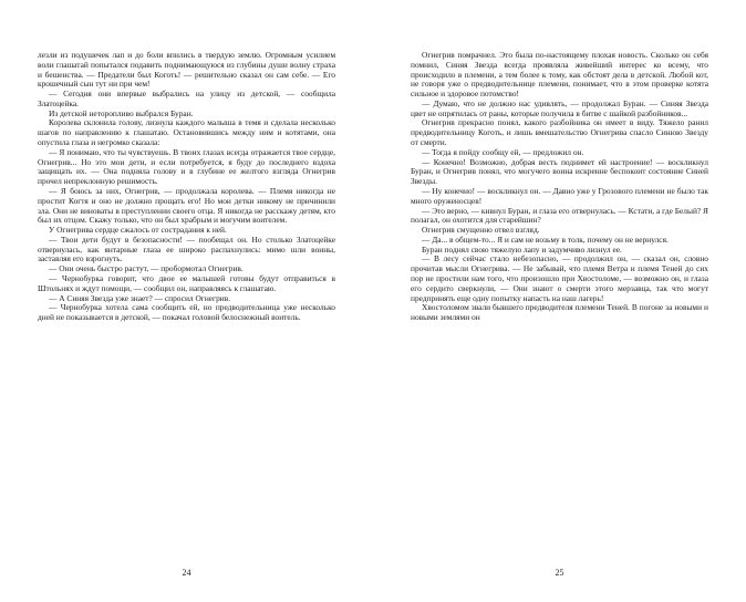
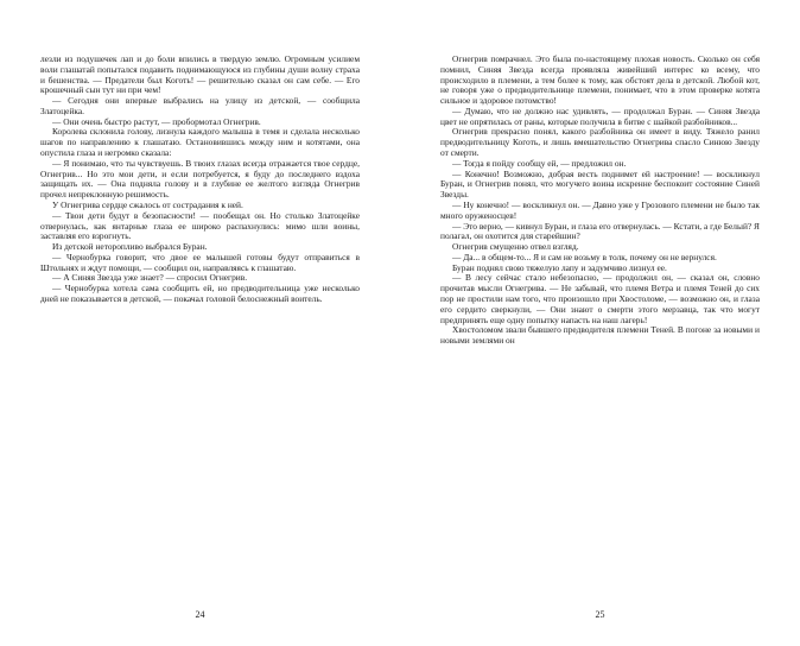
  лезли из подушечек лап и до боли впились в твердую землю. Огромным усилием воли глашатай попытался подавить поднимающуюся из глубины души волну страха и бешенства. — Предатели был Коготь! — решительно сказал он сам себе. — Его крошечный сын тут ни при чем!
  — Сегодня они впервые выбрались на улицу из детской, — сообщила Златоцейка.
- Из детской неторопливо выбрался Буран.
+ — Они очень быстро растут, — пробормотал Огнегрив.
  Королева склонила голову, лизнула каждого малыша в темя и сделала несколько шагов по направлению к глашатаю. Остановившись между ним и котятами, она опустила глаза и негромко сказала:
  — Я понимаю, что ты чувствуешь. В твоих глазах всегда отражается твое сердце, Огнегрив... Но это мои дети, и если потребуется, я буду до последнего вздоха защищать их. — Она подняла голову и в глубине ее желтого взгляда Огнегрив прочел непреклонную решимость.
- — Я боюсь за них, Огнегрив, — продолжала королева. — Племя никогда не простит Когтя и оно не должно прощать его! Но мои детки никому не причинили зла. Они не виноваты в преступлении своего отца. Я никогда не расскажу детям, кто был их отцом. Скажу только, что он был храбрым и могучим воителем.
  У Огнегрива сердце сжалось от сострадания к ней.
  — Твои дети будут в безопасности! — пообещал он. Но столько Златоцейке отвернулась, как янтарные глаза ее широко распахнулись: мимо шли воины, заставляя его взрогнуть.
- — Они очень быстро растут, — пробормотал Огнегрив.
+ Из детской неторопливо выбрался Буран.
  — Чернобурка говорит, что двое ее малышей готовы будут отправиться в Штольнях и ждут помощи, — сообщил он, направляясь к глашатаю.
  — А Синяя Звезда уже знает? — спросил Огнегрив.
  — Чернобурка хотела сама сообщить ей, но предводительница уже несколько дней не показывается в детской, — покачал головой белоснежный воитель.
  24
  Огнегрив помрачнел. Это была по-настоящему плохая новость. Сколько он себя помнил, Синяя Звезда всегда проявляла живейший интерес ко всему, что происходило в племени, а тем более к тому, как обстоят дела в детской. Любой кот, не говоря уже о предводительнице племени, понимает, что в этом проверке котята сильное и здоровое потомство!
  — Думаю, что не должно нас удивлять, — продолжал Буран. — Синяя Звезда цвет не опрятилась от раны, которые получила в битве с шайкой разбойников...
  Огнегрив прекрасно понял, какого разбойника он имеет в виду. Тяжело ранил предводительницу Коготь, и лишь вмешательство Огнегрива спасло Синюю Звезду от смерти.
  — Тогда я пойду сообщу ей, — предложил он.
  — Конечно! Возможно, добрая весть поднимет ей настроение! — воскликнул Буран, и Огнегрив понял, что могучего воина искренне беспокоит состояние Синей Звезды.
  — Ну конечно! — воскликнул он. — Давно уже у Грозового племени не было так много оруженосцев!
  — Это верно, — кивнул Буран, и глаза его отвернулась. — Кстати, а где Белый? Я полагал, он охотится для старейшин?
  Огнегрив смущенно отвел взгляд.
  — Да... в общем-то... Я и сам не возьму в толк, почему он не вернулся.
  Буран поднял свою тяжелую лапу и задумчиво лизнул ее.
  — В лесу сейчас стало небезопасно, — продолжил он, — сказал он, словно прочитав мысли Огнегрива. — Не забывай, что племя Ветра и племя Теней до сих пор не простили нам того, что произошло при Хвостоломе, — возможно он, и глаза его сердито сверкнули, — Они знают о смерти этого мерзавца, так что могут предпринять еще одну попытку напасть на наш лагерь!
  Хвостоломом звали бывшего предводителя племени Теней. В погоне за новыми и новыми землями он
  25
